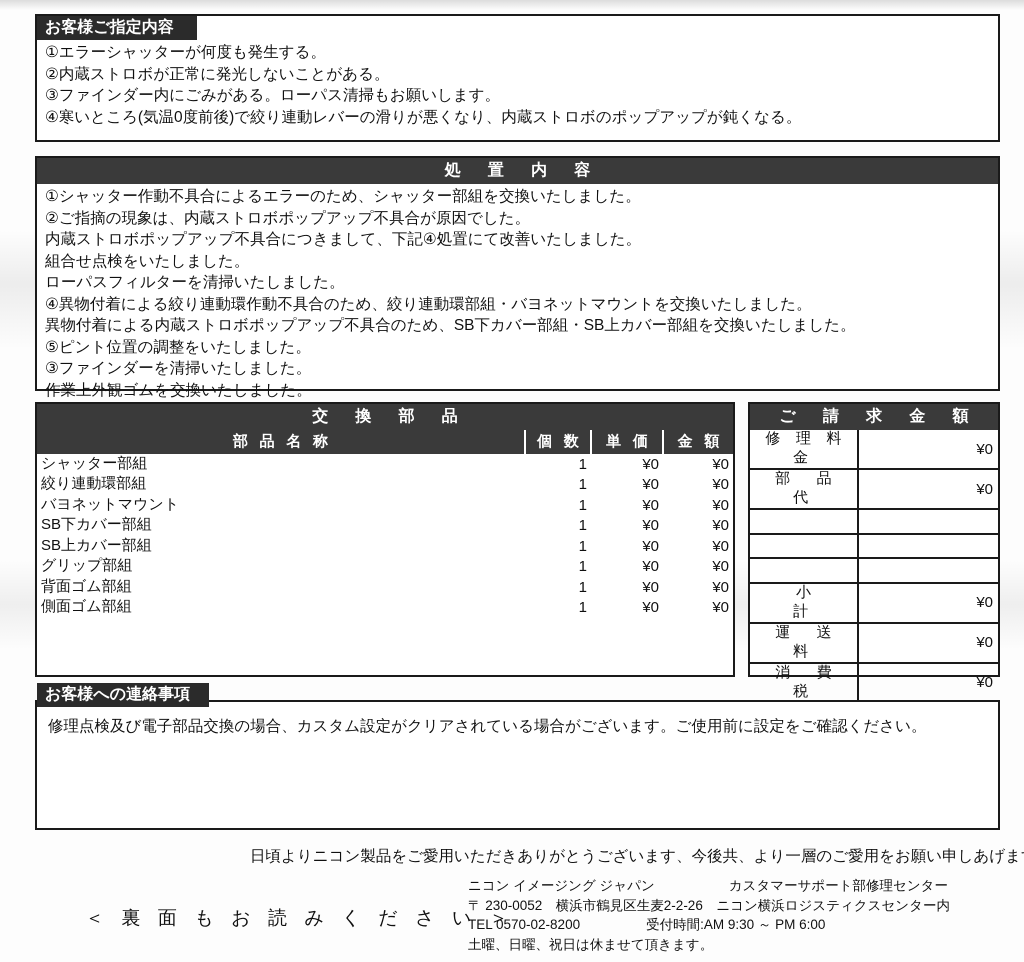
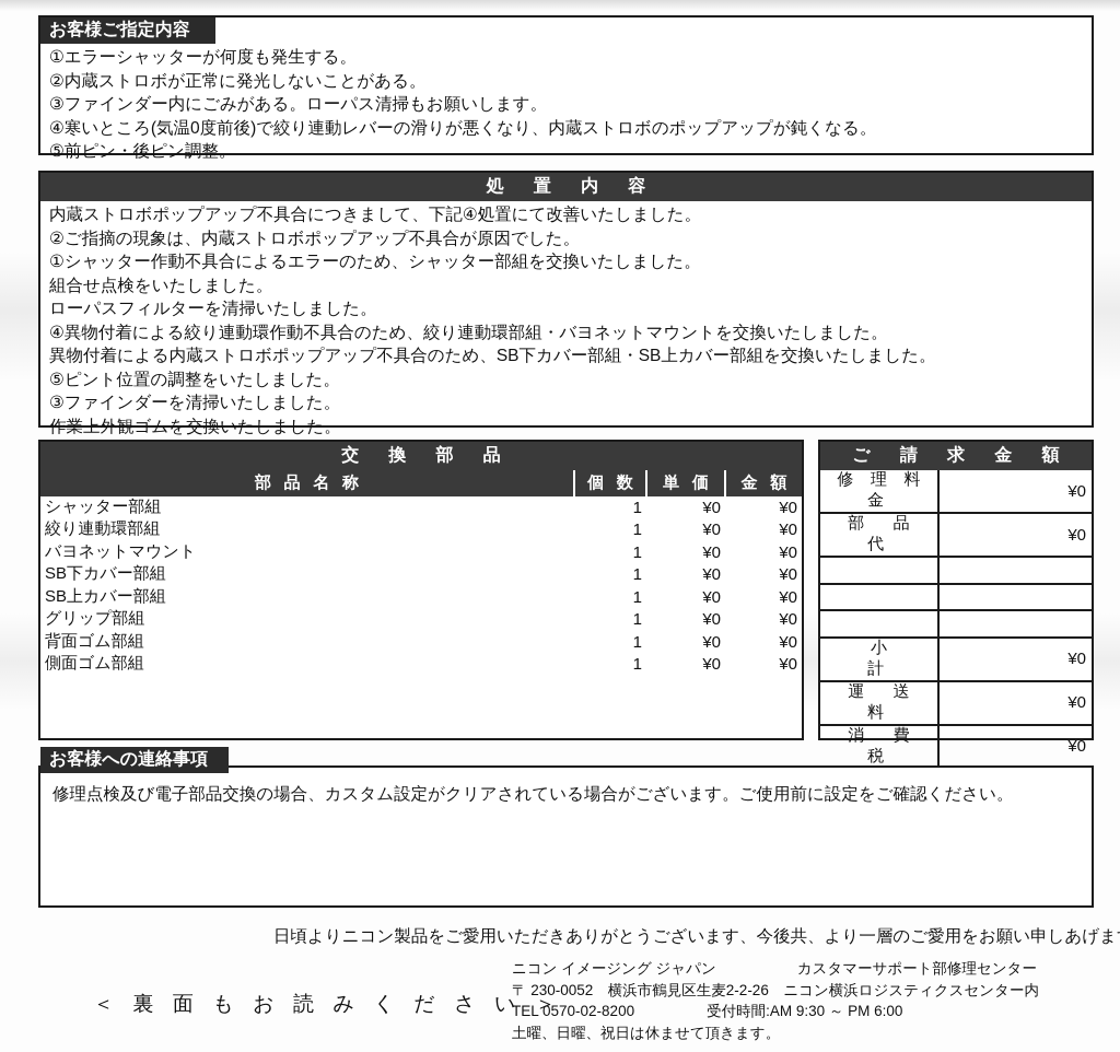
  お客様ご指定内容
  ①エラーシャッターが何度も発生する。
  ②内蔵ストロボが正常に発光しないことがある。
  ③ファインダー内にごみがある。ローパス清掃もお願いします。
  ④寒いところ(気温0度前後)で絞り連動レバーの滑りが悪くなり、内蔵ストロボのポップアップが鈍くなる。
+ ⑤前ピン・後ピン調整。
  処 置 内 容
- ①シャッター作動不具合によるエラーのため、シャッター部組を交換いたしました。
+ 内蔵ストロボポップアップ不具合につきまして、下記④処置にて改善いたしました。
  ②ご指摘の現象は、内蔵ストロボポップアップ不具合が原因でした。
- 内蔵ストロボポップアップ不具合につきまして、下記④処置にて改善いたしました。
+ ①シャッター作動不具合によるエラーのため、シャッター部組を交換いたしました。
  組合せ点検をいたしました。
  ローパスフィルターを清掃いたしました。
  ④異物付着による絞り連動環作動不具合のため、絞り連動環部組・バヨネットマウントを交換いたしました。
  異物付着による内蔵ストロボポップアップ不具合のため、SB下カバー部組・SB上カバー部組を交換いたしました。
  ⑤ピント位置の調整をいたしました。
  ③ファインダーを清掃いたしました。
  作業上外観ゴムを交換いたしました。
  交 換 部 品
  部 品 名 称	個 数	単 価	金 額
  シャッター部組	1	¥0	¥0
  絞り連動環部組	1	¥0	¥0
  バヨネットマウント	1	¥0	¥0
  SB下カバー部組	1	¥0	¥0
  SB上カバー部組	1	¥0	¥0
  グリップ部組	1	¥0	¥0
  背面ゴム部組	1	¥0	¥0
  側面ゴム部組	1	¥0	¥0
  ご 請 求 金 額
  修 理 料 金	¥0
  部 品 代	¥0
  小 計	¥0
  運 送 料	¥0
  消 費 税	¥0
  お客様への連絡事項
  修理点検及び電子部品交換の場合、カスタム設定がクリアされている場合がございます。ご使用前に設定をご確認ください。
  日頃よりニコン製品をご愛用いただきありがとうございます、今後共、より一層のご愛用をお願い申しあげま
  ＜ 裏 面 も お 読 み く だ さ い ＞
  ニコン イメージング ジャパン カスタマーサポート部修理センター
  〒 230-0052 横浜市鶴見区生麦2-2-26 ニコン横浜ロジスティクスセンター内
  TEL 0570-02-8200 受付時間:AM 9:30 ～ PM 6:00
  土曜、日曜、祝日は休ませて頂きます。
